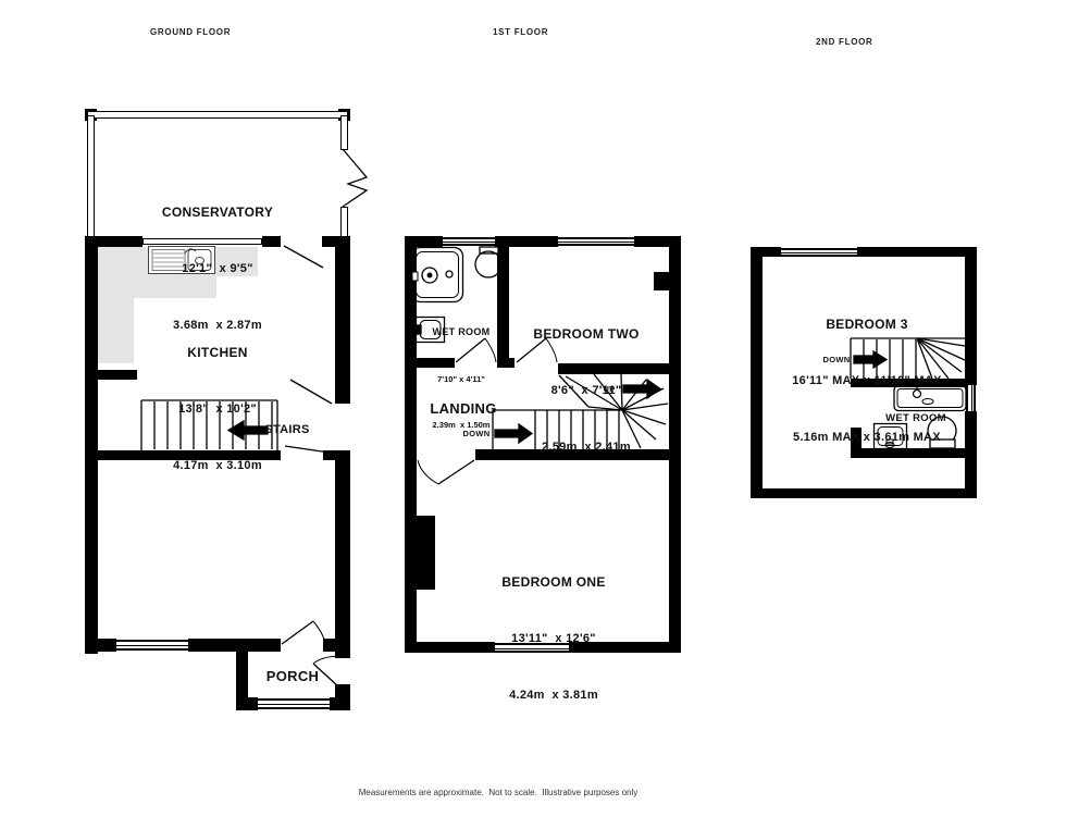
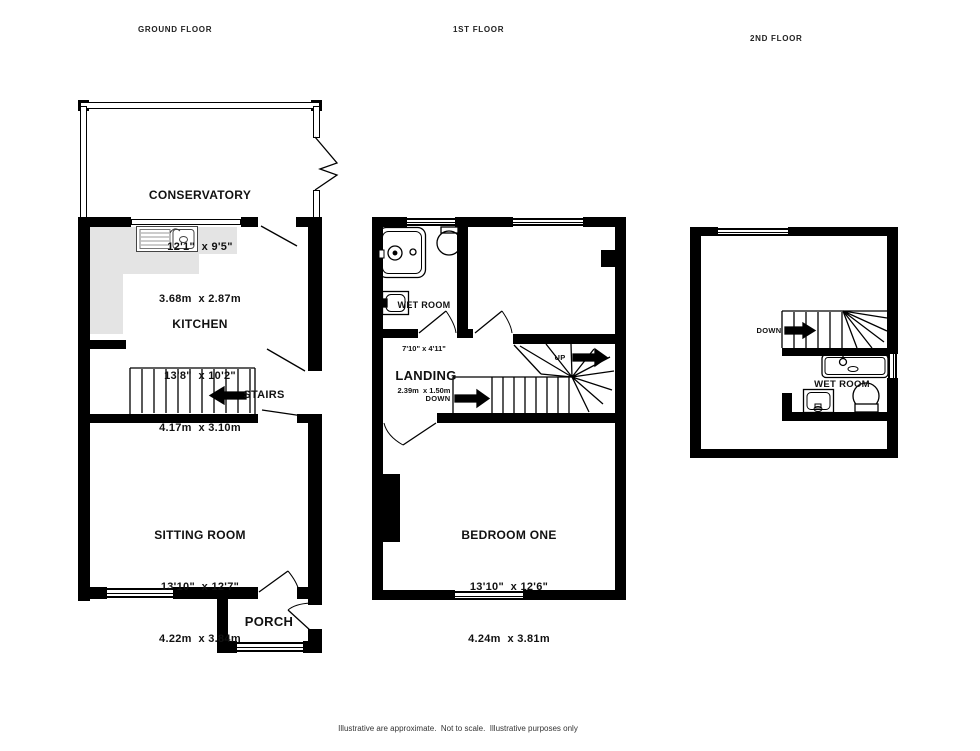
  GROUND FLOOR
  1ST FLOOR
  2ND FLOOR
  CONSERVATORY
  12'1" x 9'5"
  3.68m x 2.87m
  KITCHEN
  13'8" x 10'2"
  4.17m x 3.10m
  STAIRS
+ SITTING ROOM
+ 13'10" x 12'7"
+ 4.22m x 3.84m
  PORCH
  WET ROOM
  7'10" x 4'11"
  2.39m x 1.50m
- BEDROOM TWO
- 8'6" x 7'11"
- 2.59m x 2.41m
  LANDING
  DOWN
  UP
  BEDROOM ONE
- 13'11" x 12'6"
+ 13'10" x 12'6"
  4.24m x 3.81m
- BEDROOM 3
- 16'11" MAX x 11'10" MAX
- 5.16m MAX x 3.61m MAX
  DOWN
  WET ROOM
- Measurements are approximate. Not to scale. Illustrative purposes only
+ Illustrative are approximate. Not to scale. Illustrative purposes only
